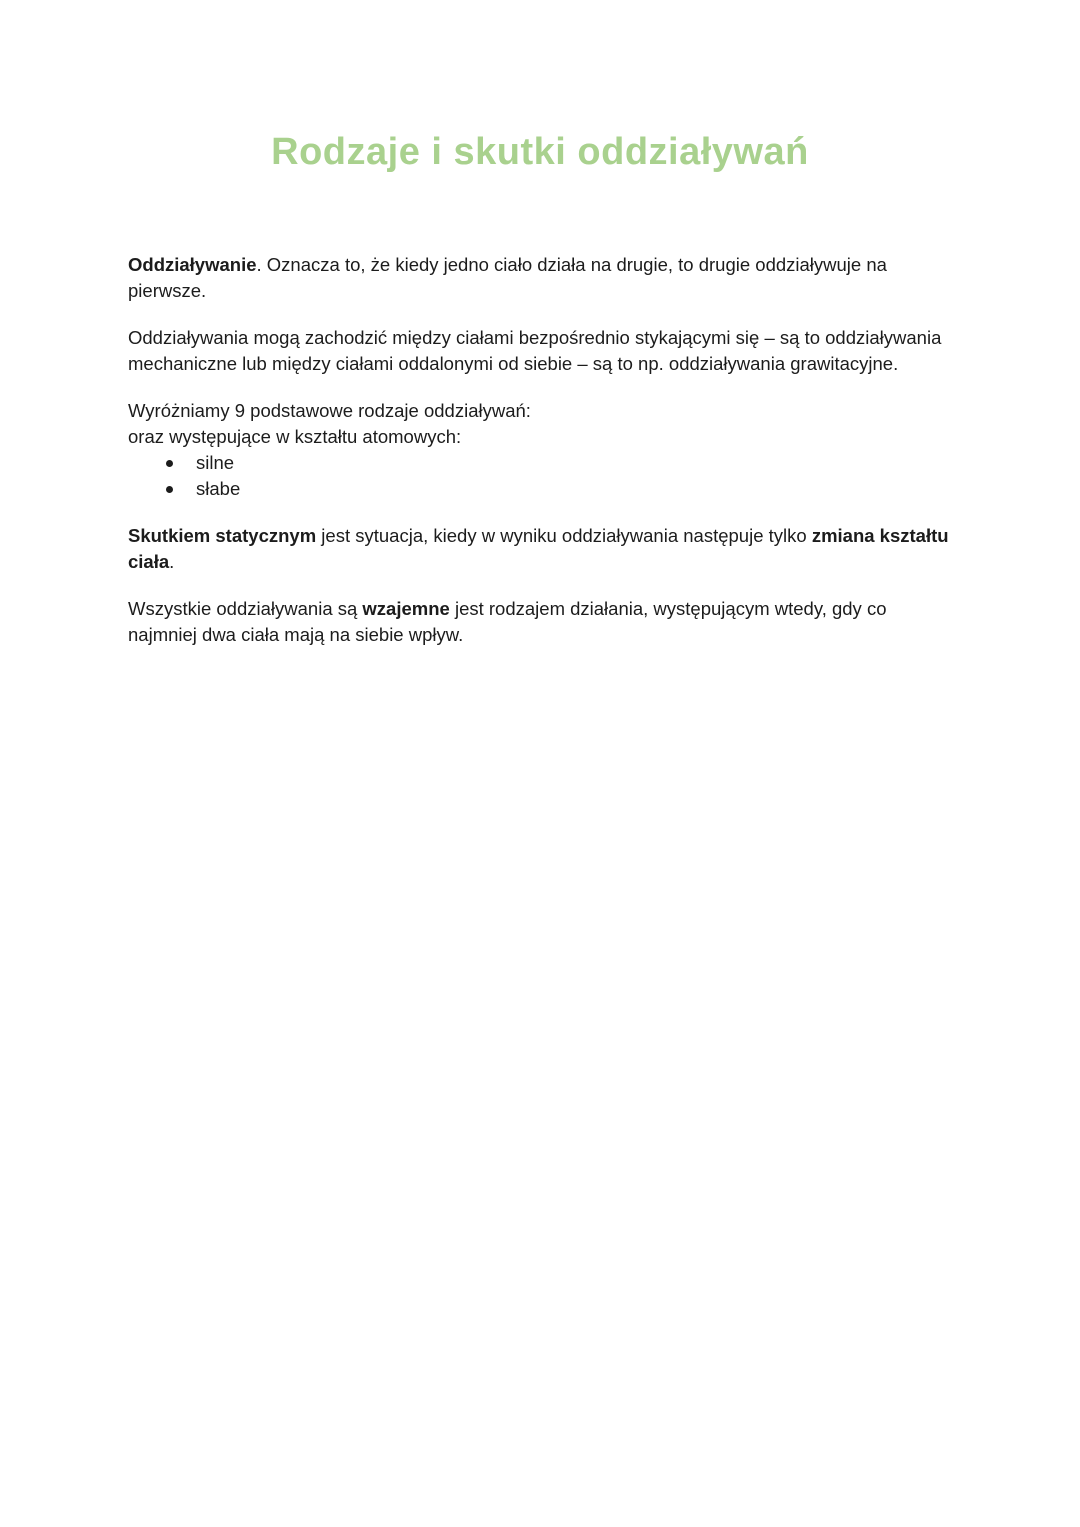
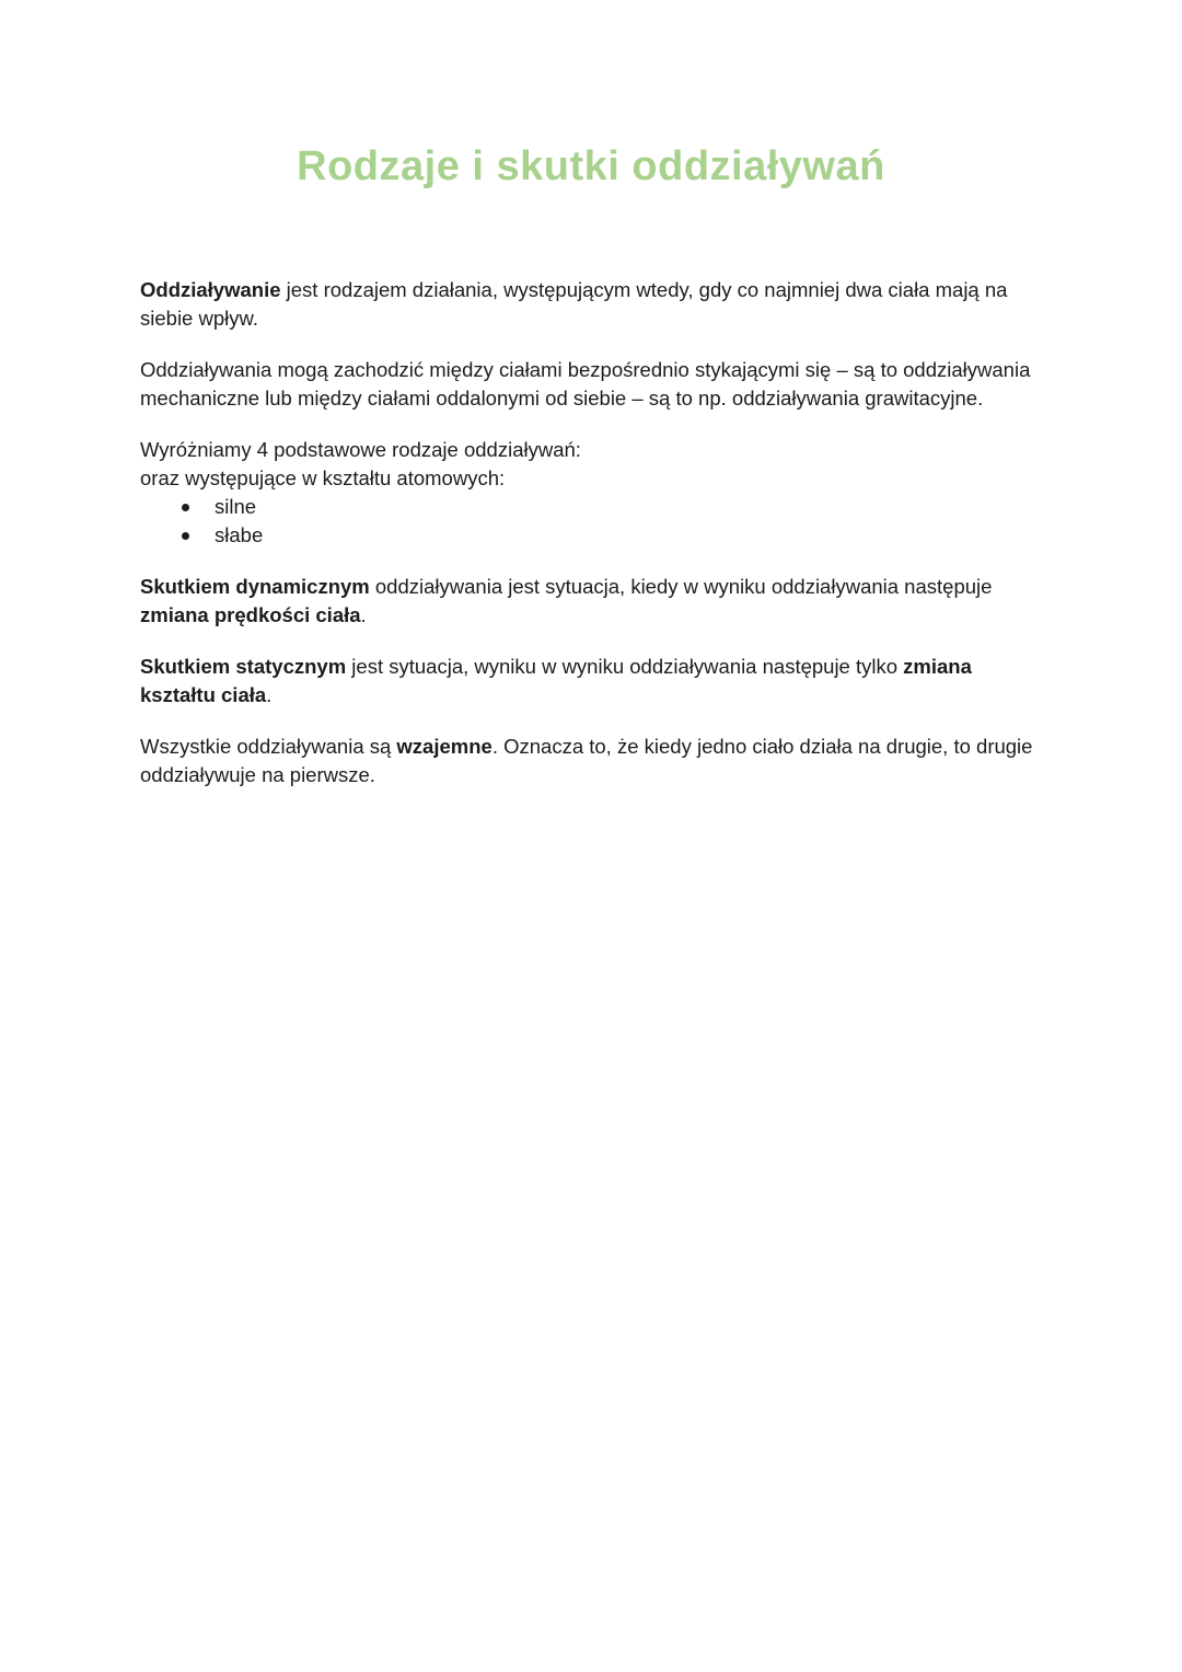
  Rodzaje i skutki oddziaływań
- Oddziaływanie. Oznacza to, że kiedy jedno ciało działa na drugie, to drugie oddziaływuje na pierwsze.
+ Oddziaływanie jest rodzajem działania, występującym wtedy, gdy co najmniej dwa ciała mają na siebie wpływ.
  Oddziaływania mogą zachodzić między ciałami bezpośrednio stykającymi się – są to oddziaływania mechaniczne lub między ciałami oddalonymi od siebie – są to np. oddziaływania grawitacyjne.
- Wyróżniamy 9 podstawowe rodzaje oddziaływań:
+ Wyróżniamy 4 podstawowe rodzaje oddziaływań:
  oraz występujące w kształtu atomowych:
  silne
  słabe
+ Skutkiem dynamicznym oddziaływania jest sytuacja, kiedy w wyniku oddziaływania następuje zmiana prędkości ciała.
- Skutkiem statycznym jest sytuacja, kiedy w wyniku oddziaływania następuje tylko zmiana kształtu ciała.
+ Skutkiem statycznym jest sytuacja, wyniku w wyniku oddziaływania następuje tylko zmiana kształtu ciała.
- Wszystkie oddziaływania są wzajemne jest rodzajem działania, występującym wtedy, gdy co najmniej dwa ciała mają na siebie wpływ.
+ Wszystkie oddziaływania są wzajemne. Oznacza to, że kiedy jedno ciało działa na drugie, to drugie oddziaływuje na pierwsze.
